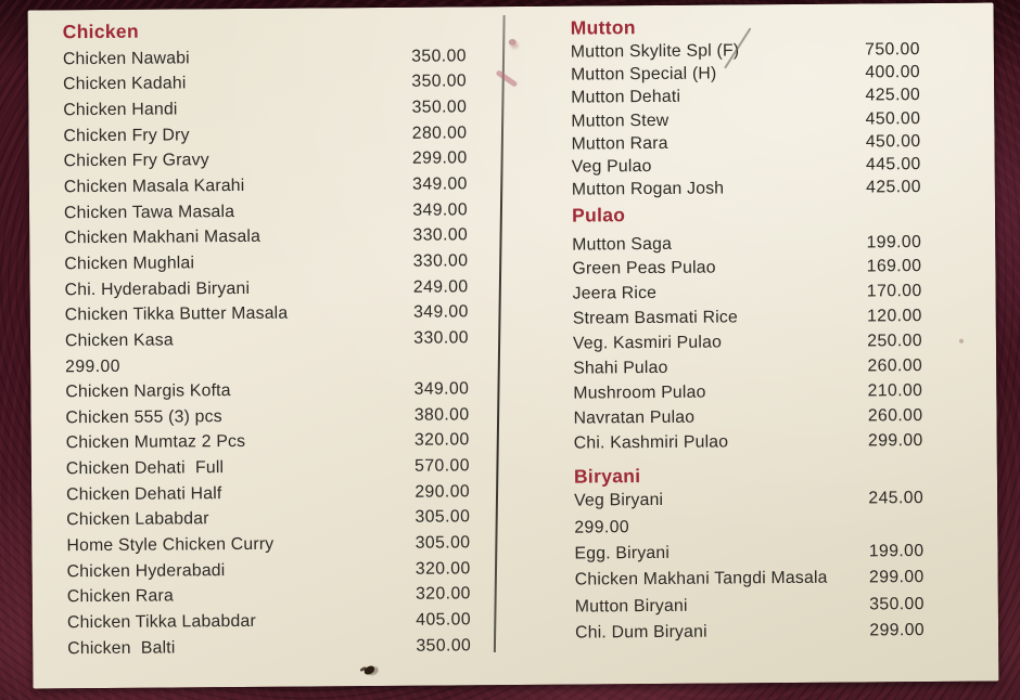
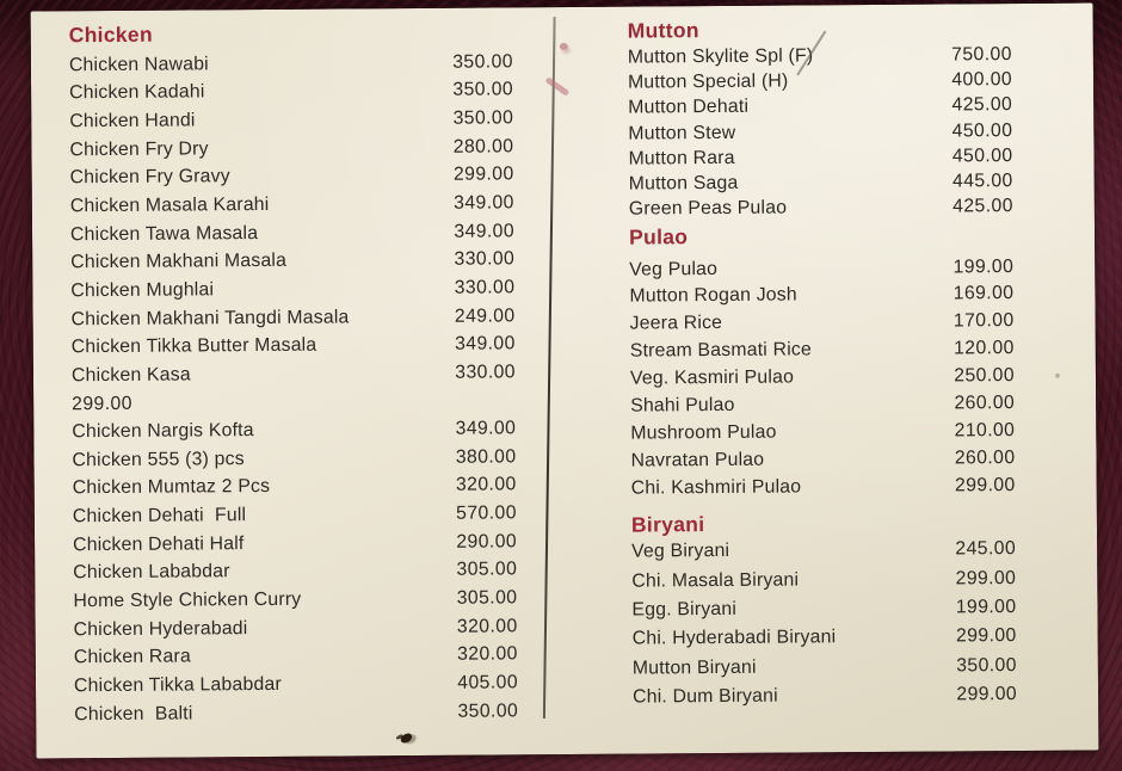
  Chicken
  Chicken Nawabi
  350.00
  Chicken Kadahi
  350.00
  Chicken Handi
  350.00
  Chicken Fry Dry
  280.00
  Chicken Fry Gravy
  299.00
  Chicken Masala Karahi
  349.00
  Chicken Tawa Masala
  349.00
  Chicken Makhani Masala
  330.00
  Chicken Mughlai
  330.00
- Chi. Hyderabadi Biryani
+ Chicken Makhani Tangdi Masala
  249.00
  Chicken Tikka Butter Masala
  349.00
  Chicken Kasa
  330.00
  299.00
  Chicken Nargis Kofta
  349.00
  Chicken 555 (3) pcs
  380.00
  Chicken Mumtaz 2 Pcs
  320.00
  Chicken Dehati Full
  570.00
  Chicken Dehati Half
  290.00
  Chicken Lababdar
  305.00
  Home Style Chicken Curry
  305.00
  Chicken Hyderabadi
  320.00
  Chicken Rara
  320.00
  Chicken Tikka Lababdar
  405.00
  Chicken Balti
  350.00
  Mutton
  Mutton Skylite Spl (F)
  750.00
  Mutton Special (H)
  400.00
  Mutton Dehati
  425.00
  Mutton Stew
  450.00
  Mutton Rara
  450.00
- Veg Pulao
+ Mutton Saga
  445.00
- Mutton Rogan Josh
+ Green Peas Pulao
  425.00
  Pulao
- Mutton Saga
+ Veg Pulao
  199.00
- Green Peas Pulao
+ Mutton Rogan Josh
  169.00
  Jeera Rice
  170.00
  Stream Basmati Rice
  120.00
  Veg. Kasmiri Pulao
  250.00
  Shahi Pulao
  260.00
  Mushroom Pulao
  210.00
  Navratan Pulao
  260.00
  Chi. Kashmiri Pulao
  299.00
  Biryani
  Veg Biryani
  245.00
+ Chi. Masala Biryani
  299.00
  Egg. Biryani
  199.00
- Chicken Makhani Tangdi Masala
+ Chi. Hyderabadi Biryani
  299.00
  Mutton Biryani
  350.00
  Chi. Dum Biryani
  299.00
